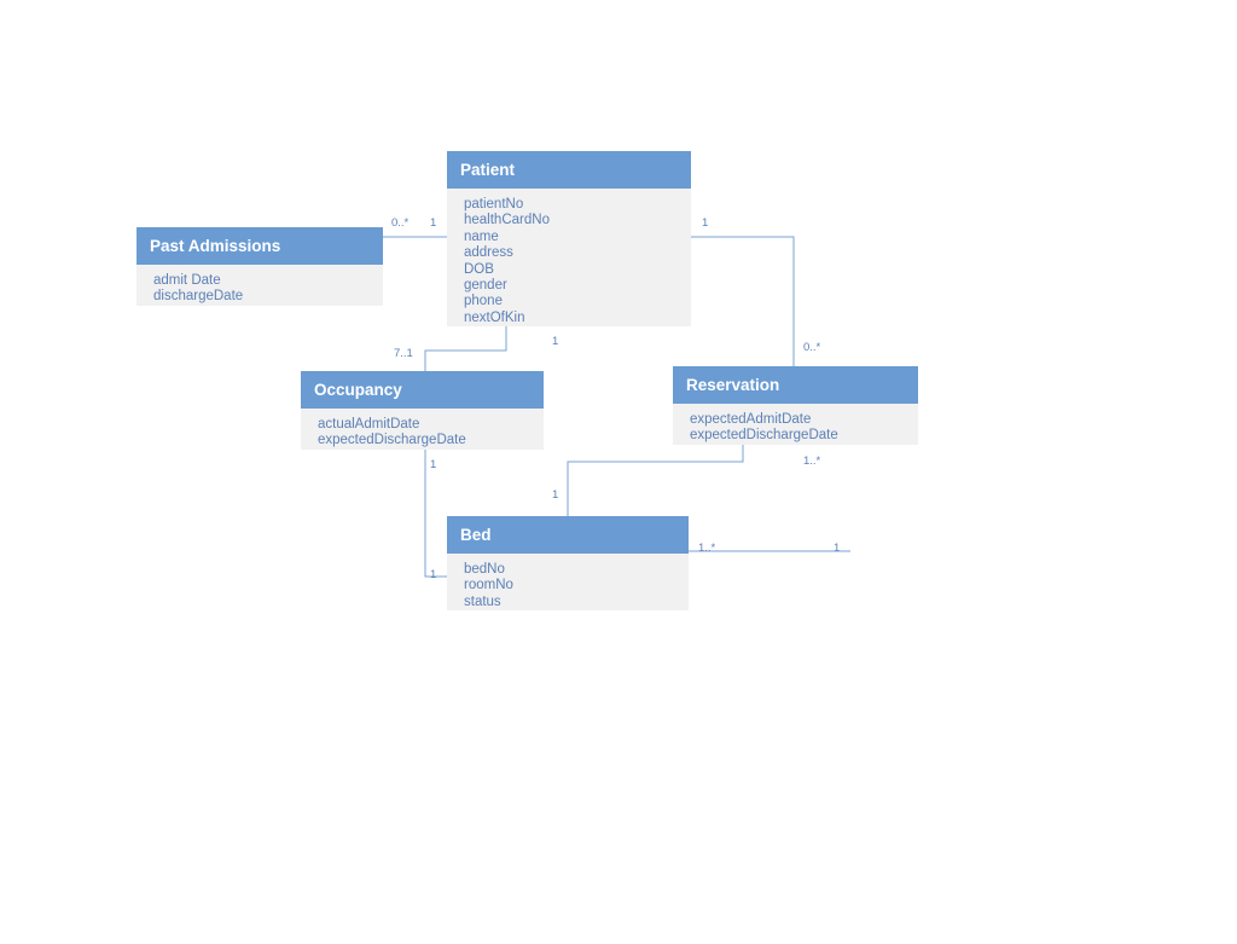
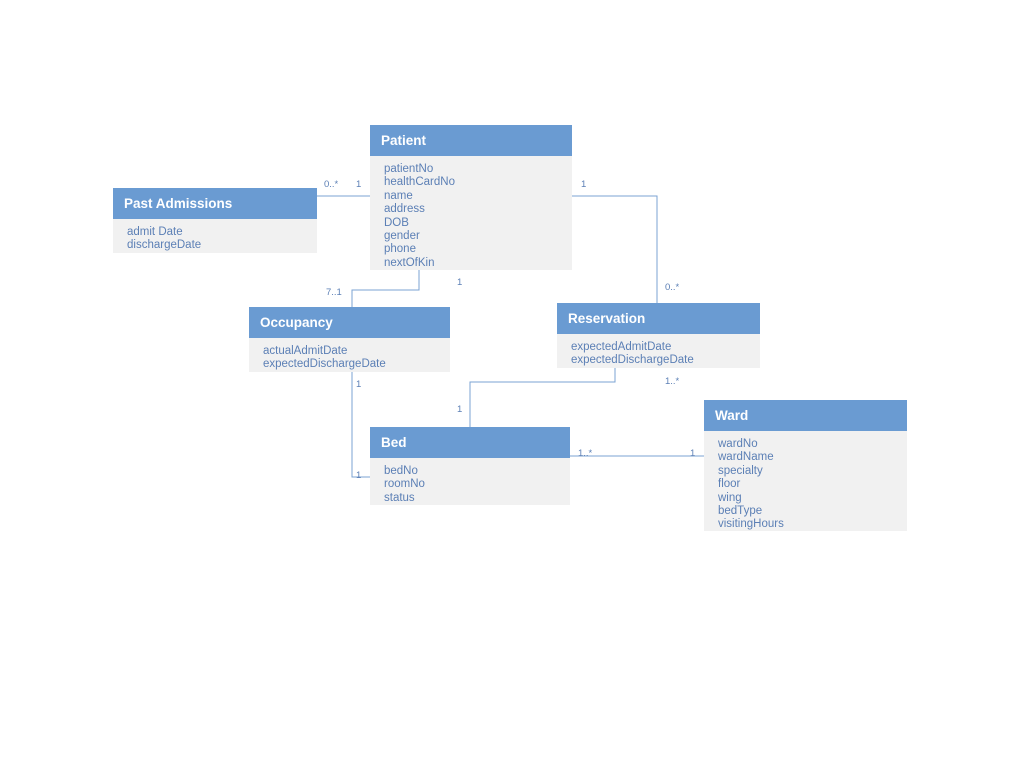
  0..*
  1
  1
  7..1
  1
  0..*
  1..*
  1
  1
  1
  1..*
  1
  Past Admissions
  admit Date
  dischargeDate
  Patient
  patientNo
  healthCardNo
  name
  address
  DOB
  gender
  phone
  nextOfKin
  Occupancy
  actualAdmitDate
  expectedDischargeDate
  Reservation
  expectedAdmitDate
  expectedDischargeDate
  Bed
  bedNo
  roomNo
  status
+ Ward
+ wardNo
+ wardName
+ specialty
+ floor
+ wing
+ bedType
+ visitingHours
